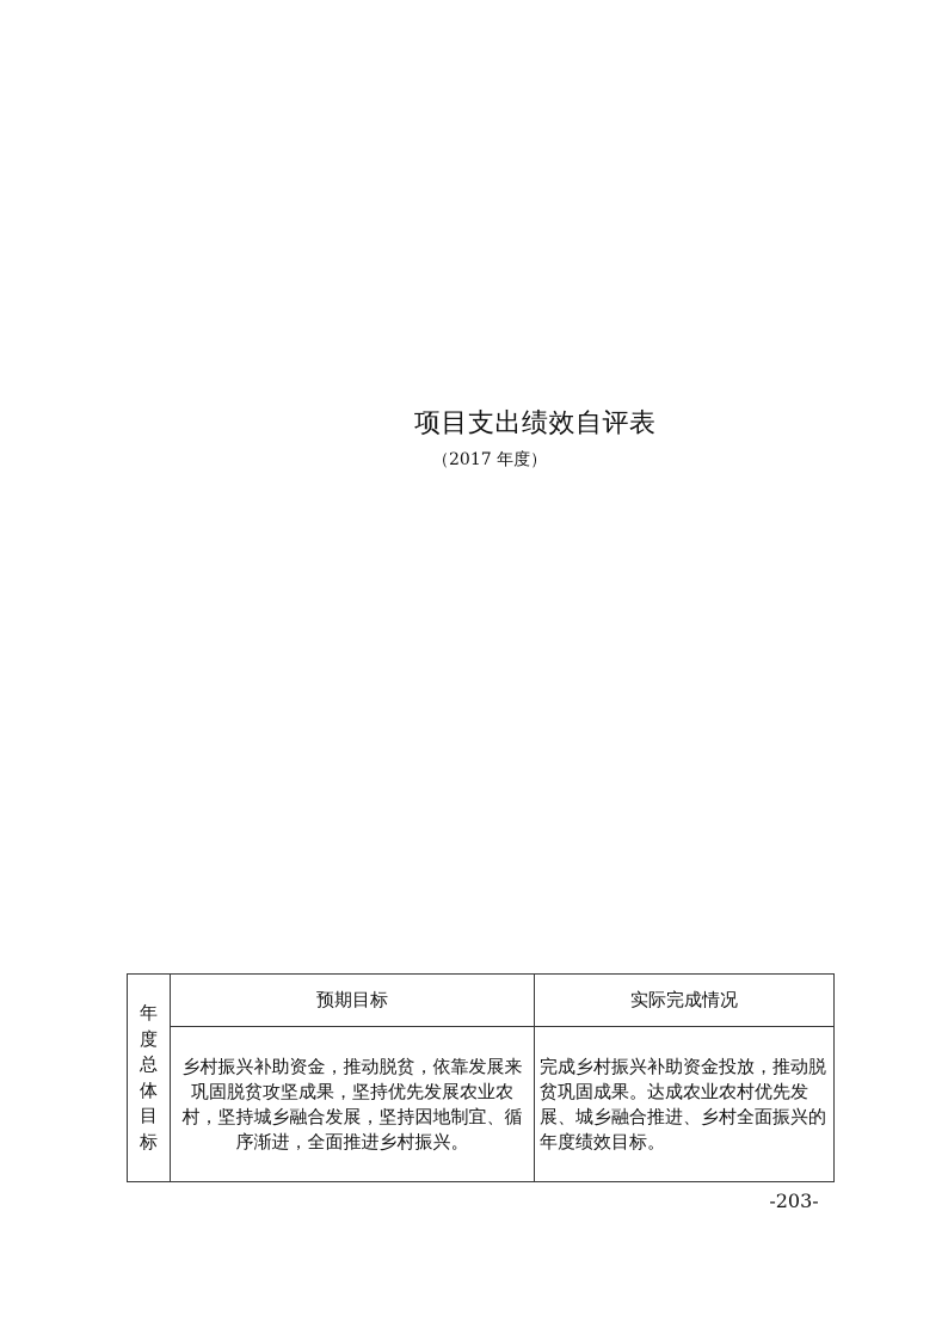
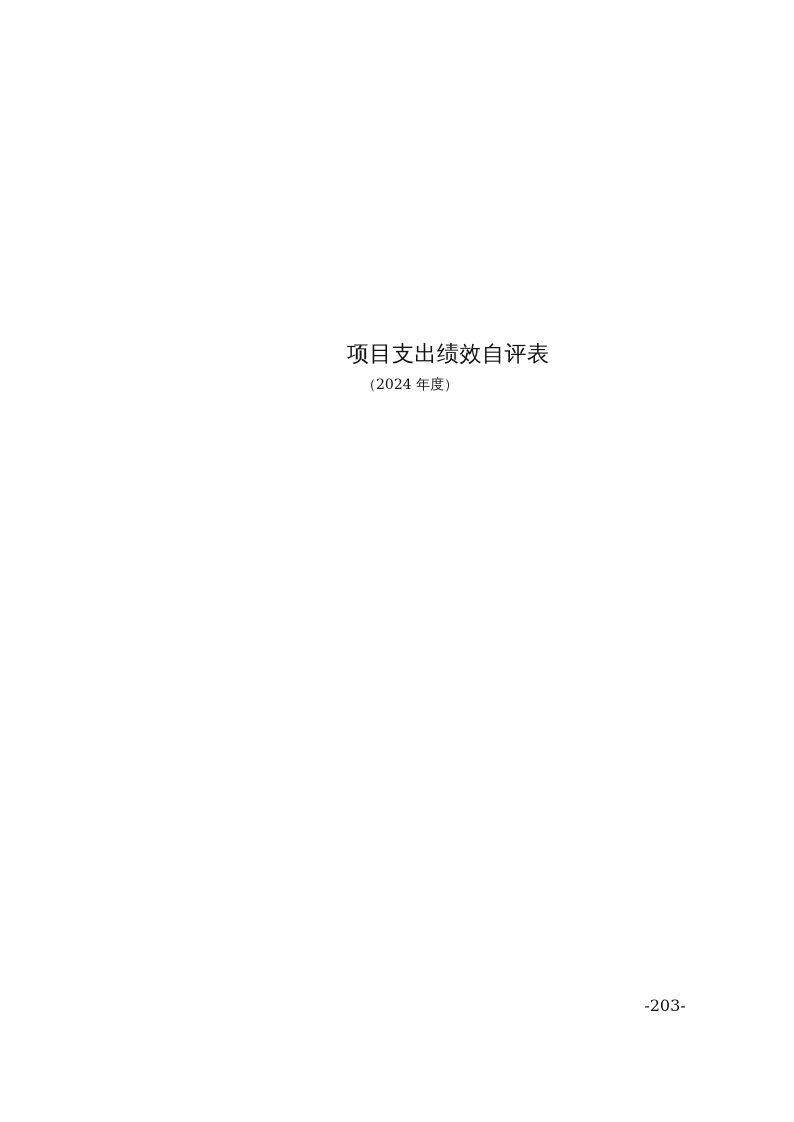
  项目支出绩效自评表
- （2017 年度）
+ （2024 年度）
- 年度总体目标	预期目标	实际完成情况
- 乡村振兴补助资金，推动脱贫，依靠发展来巩固脱贫攻坚成果，坚持优先发展农业农村，坚持城乡融合发展，坚持因地制宜、循序渐进，全面推进乡村振兴。	完成乡村振兴补助资金投放，推动脱贫巩固成果。达成农业农村优先发展、城乡融合推进、乡村全面振兴的年度绩效目标。
  -203-
